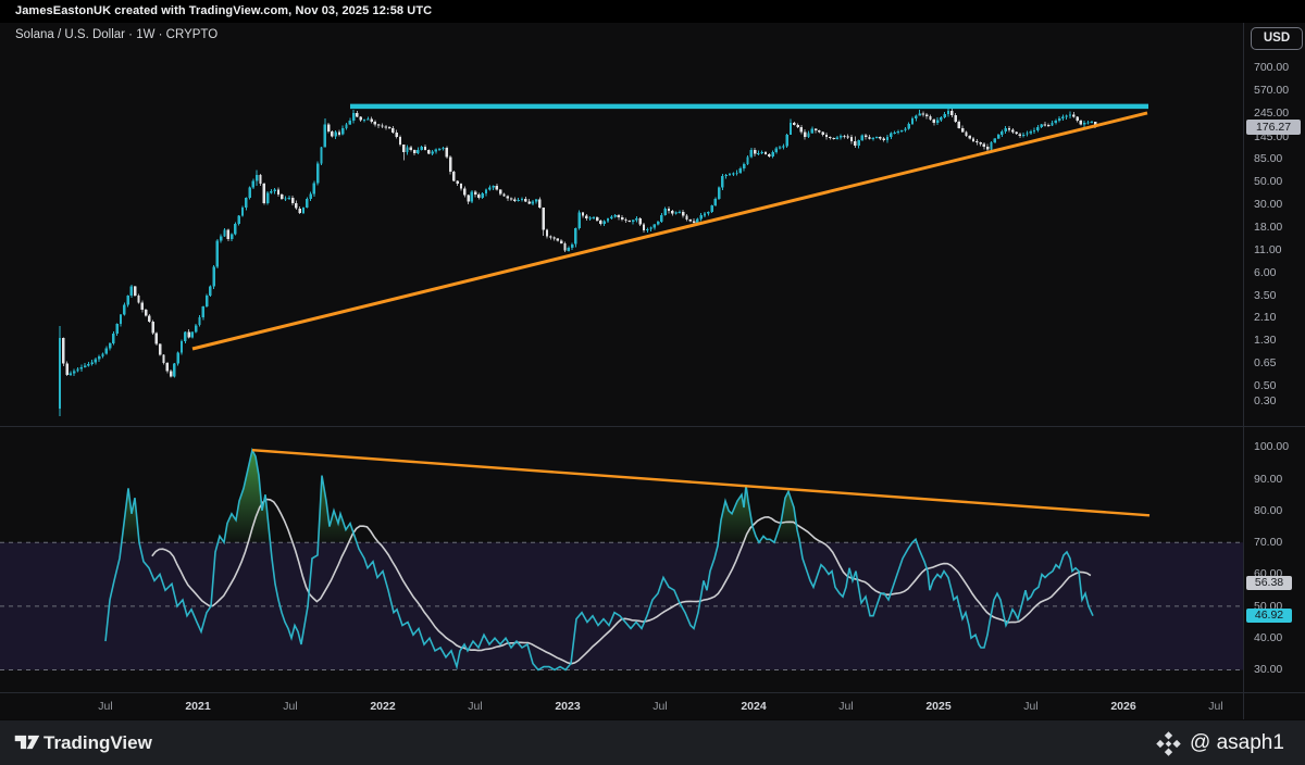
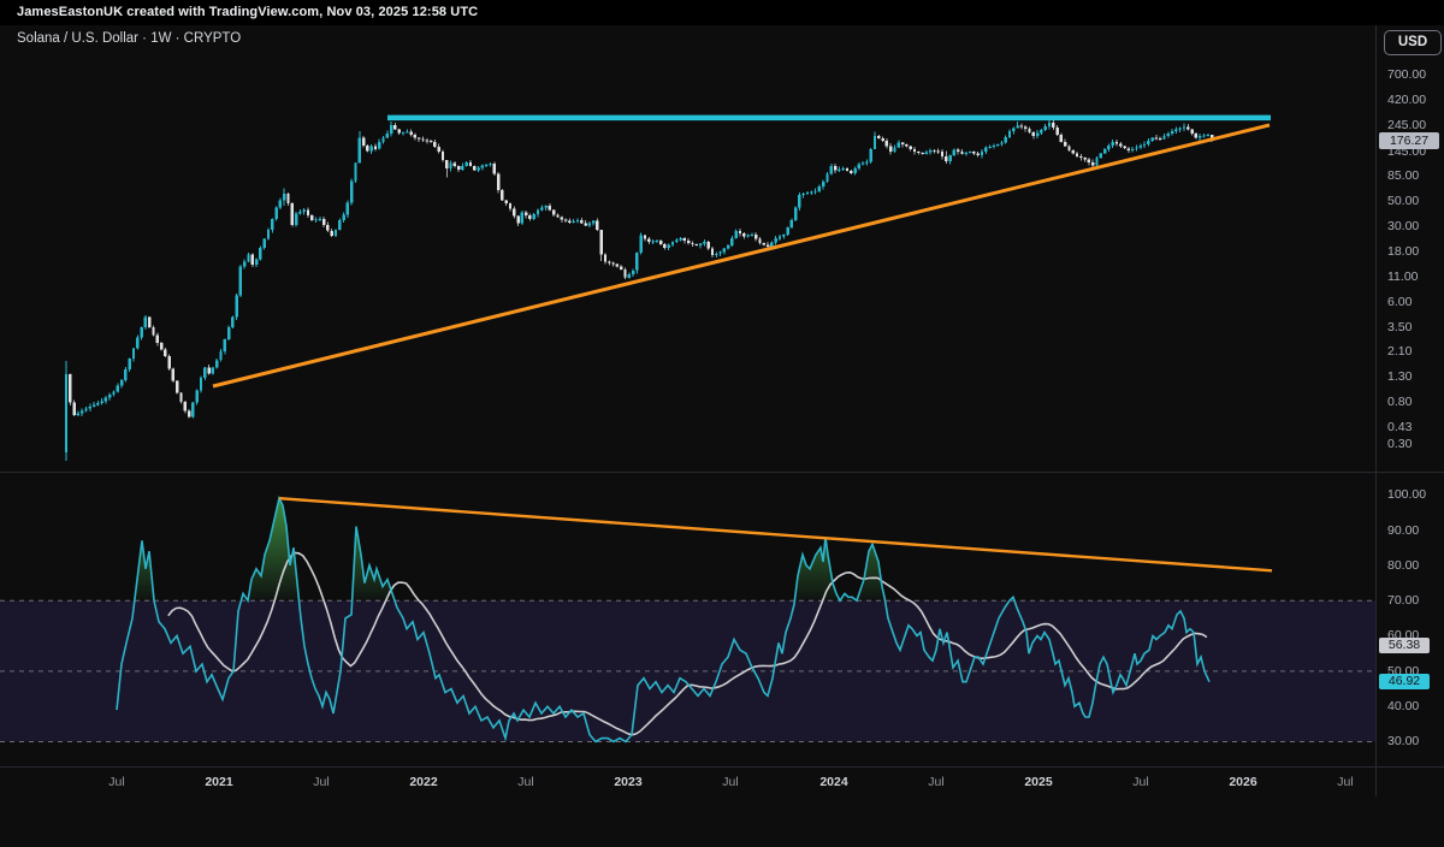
  JamesEastonUK created with TradingView.com, Nov 03, 2025 12:58 UTC
  Solana / U.S. Dollar · 1W · CRYPTO
  USD
  700.00
- 570.00
+ 420.00
  245.00
  145.00
  85.00
  50.00
  30.00
  18.00
  11.00
  6.00
  3.50
  2.10
  1.30
- 0.65
+ 0.80
- 0.50
+ 0.43
  0.30
  100.00
  90.00
  80.00
  70.00
  60.00
  50.00
  40.00
  30.00
  Jul
  2021
  Jul
  2022
  Jul
  2023
  Jul
  2024
  Jul
  2025
  Jul
  2026
  Jul
  176.27
  56.38
  46.92
- TradingView
- @ asaph1
